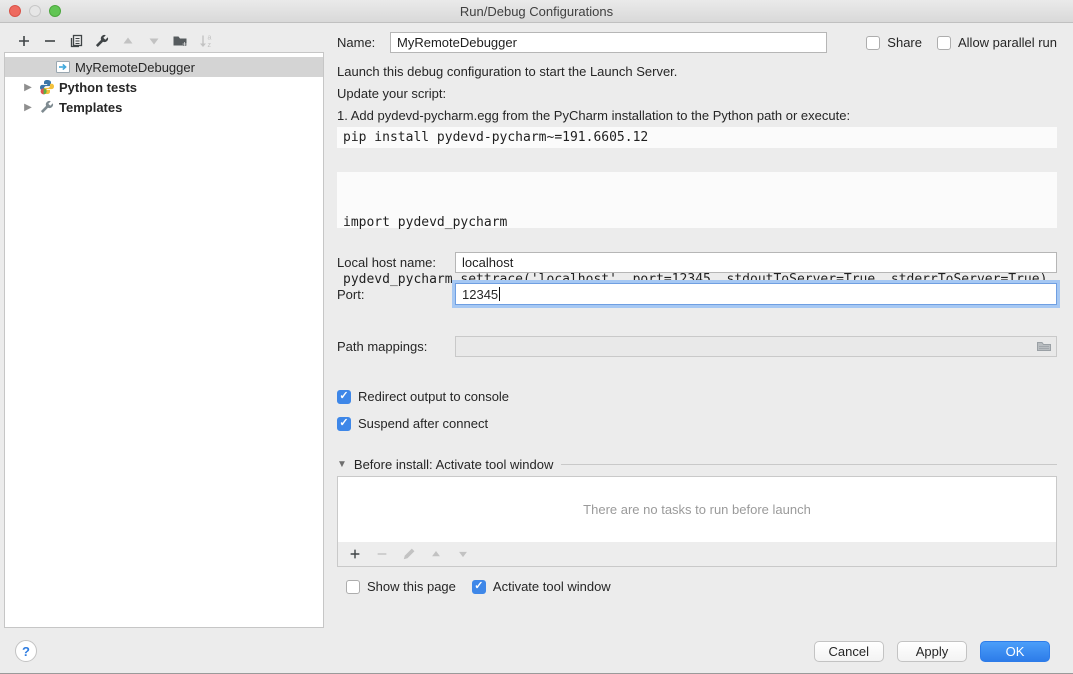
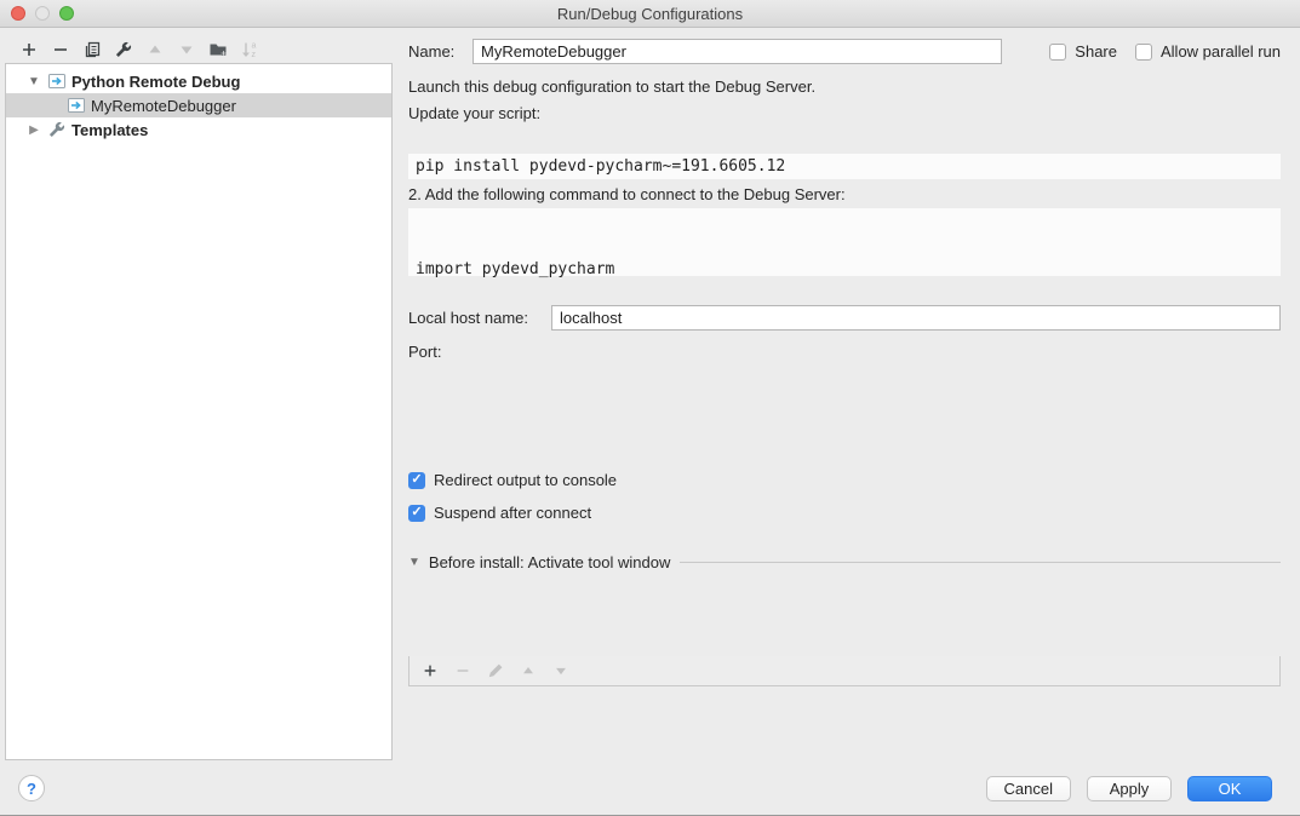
  Run/Debug Configurations
+ Python Remote Debug
  MyRemoteDebugger
- Python tests
  Templates
  Name:
  MyRemoteDebugger
  Share
  Allow parallel run
- Launch this debug configuration to start the Launch Server.
+ Launch this debug configuration to start the Debug Server.
  Update your script:
- 1. Add pydevd-pycharm.egg from the PyCharm installation to the Python path or execute:
  pip install pydevd-pycharm~=191.6605.12
+ 2. Add the following command to connect to the Debug Server:
  import pydevd_pycharm
- pydevd_pycharm.settrace('localhost', port=12345, stdoutToServer=True, stderrToServer=True)
  Local host name:
  localhost
  Port:
- 12345
- Path mappings:
  Redirect output to console
  Suspend after connect
  Before install: Activate tool window
- There are no tasks to run before launch
- Show this page
- Activate tool window
  ?
  Cancel
  Apply
  OK
